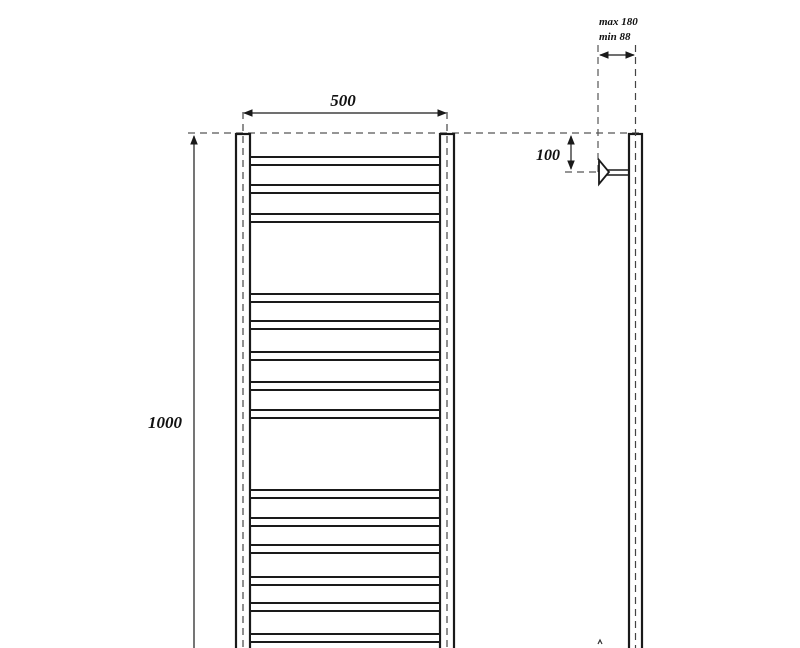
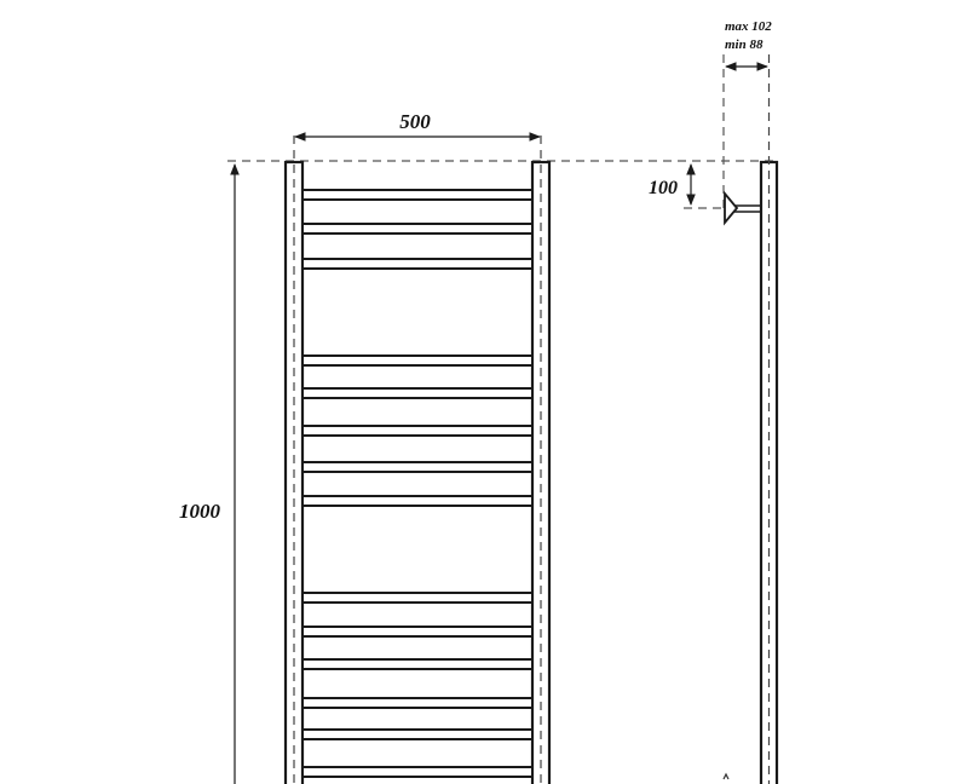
  500
  1000
  100
- max 180
+ max 102
  min 88
